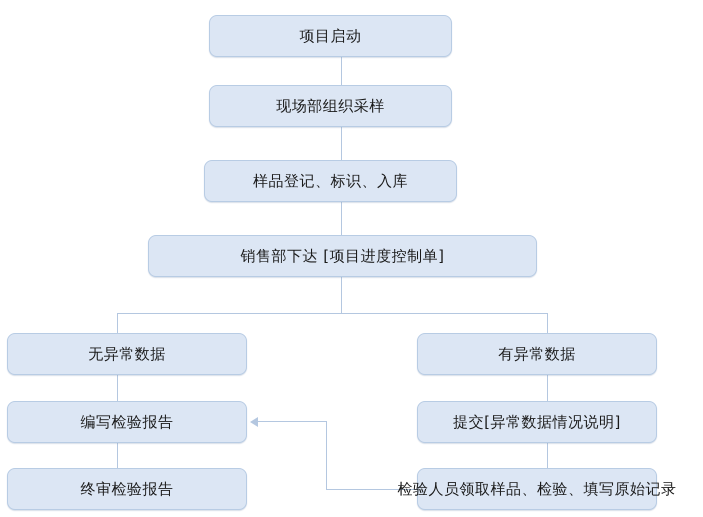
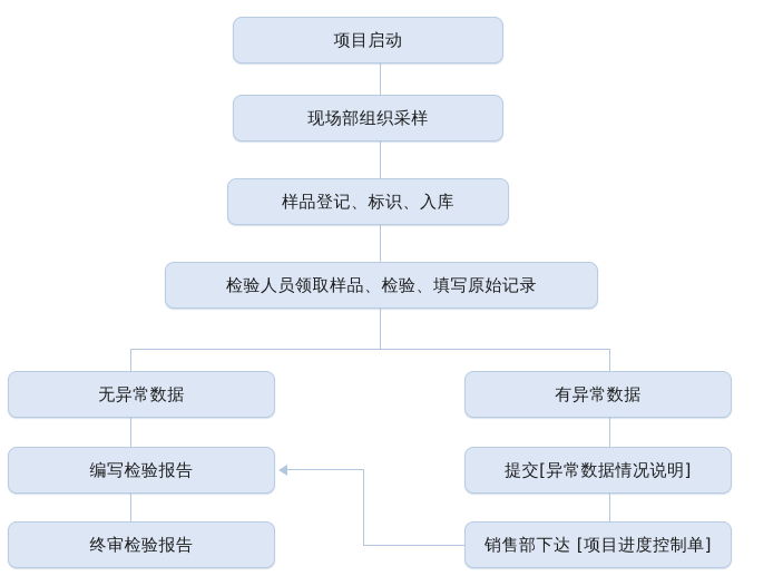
  项目启动
  现场部组织采样
  样品登记、标识、入库
- 销售部下达 [项目进度控制单]
+ 检验人员领取样品、检验、填写原始记录
  无异常数据
  有异常数据
  编写检验报告
  终审检验报告
  提交[异常数据情况说明]
- 检验人员领取样品、检验、填写原始记录
+ 销售部下达 [项目进度控制单]
